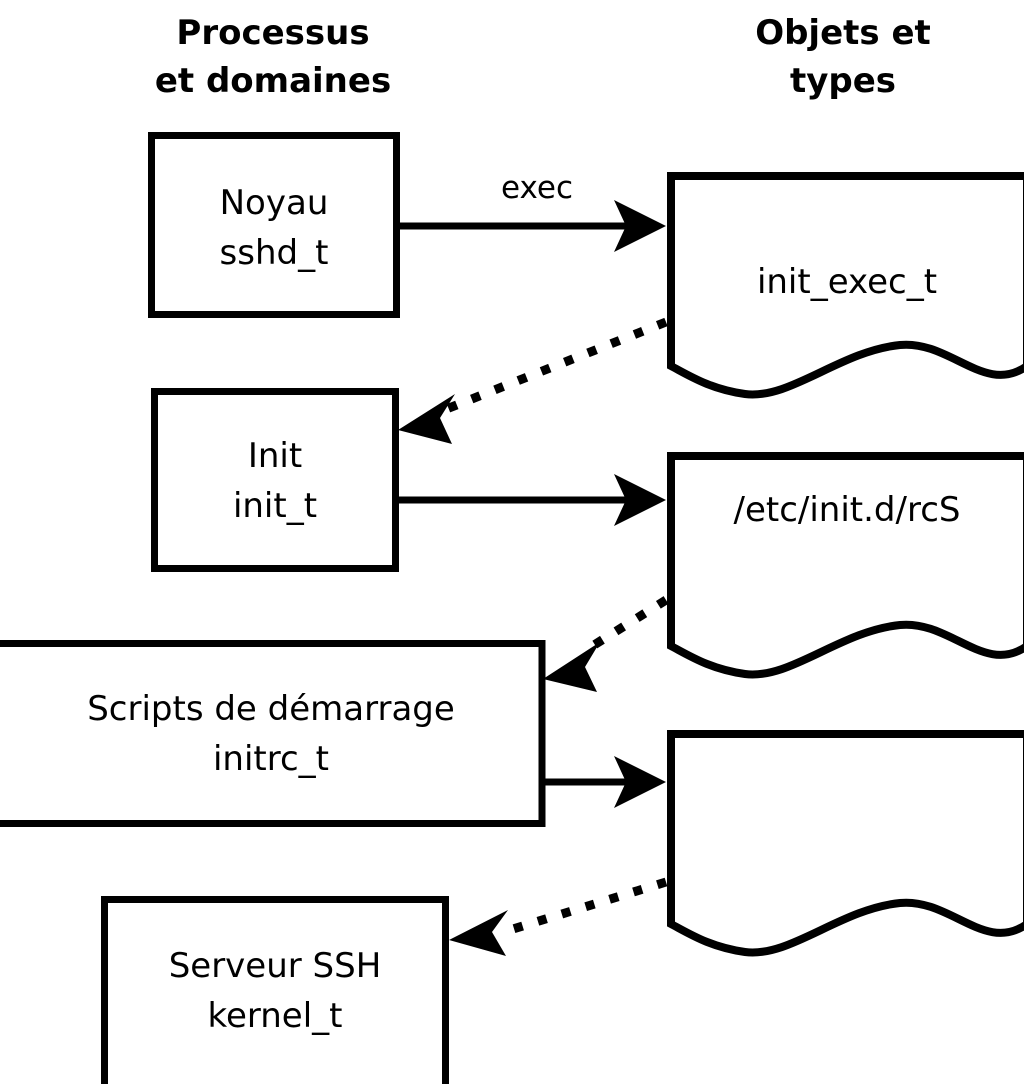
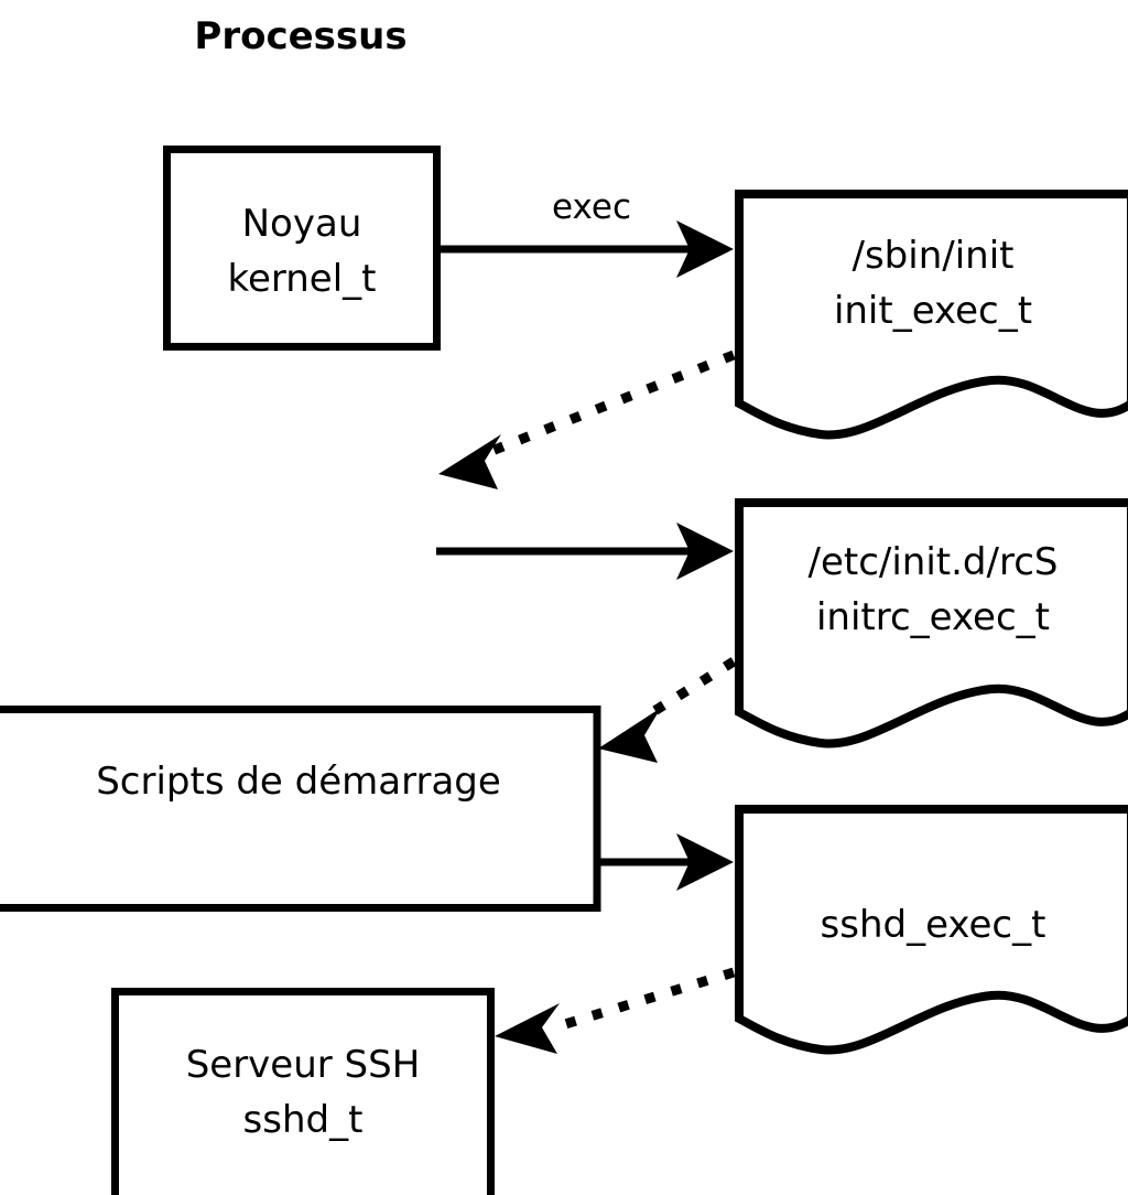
  Processus
- et domaines
- Objets et
- types
  exec
  Noyau
- sshd_t
+ kernel_t
- Init
- init_t
  Scripts de démarrage
- initrc_t
  Serveur SSH
- kernel_t
+ sshd_t
+ /sbin/init
  init_exec_t
  /etc/init.d/rcS
+ initrc_exec_t
+ sshd_exec_t
